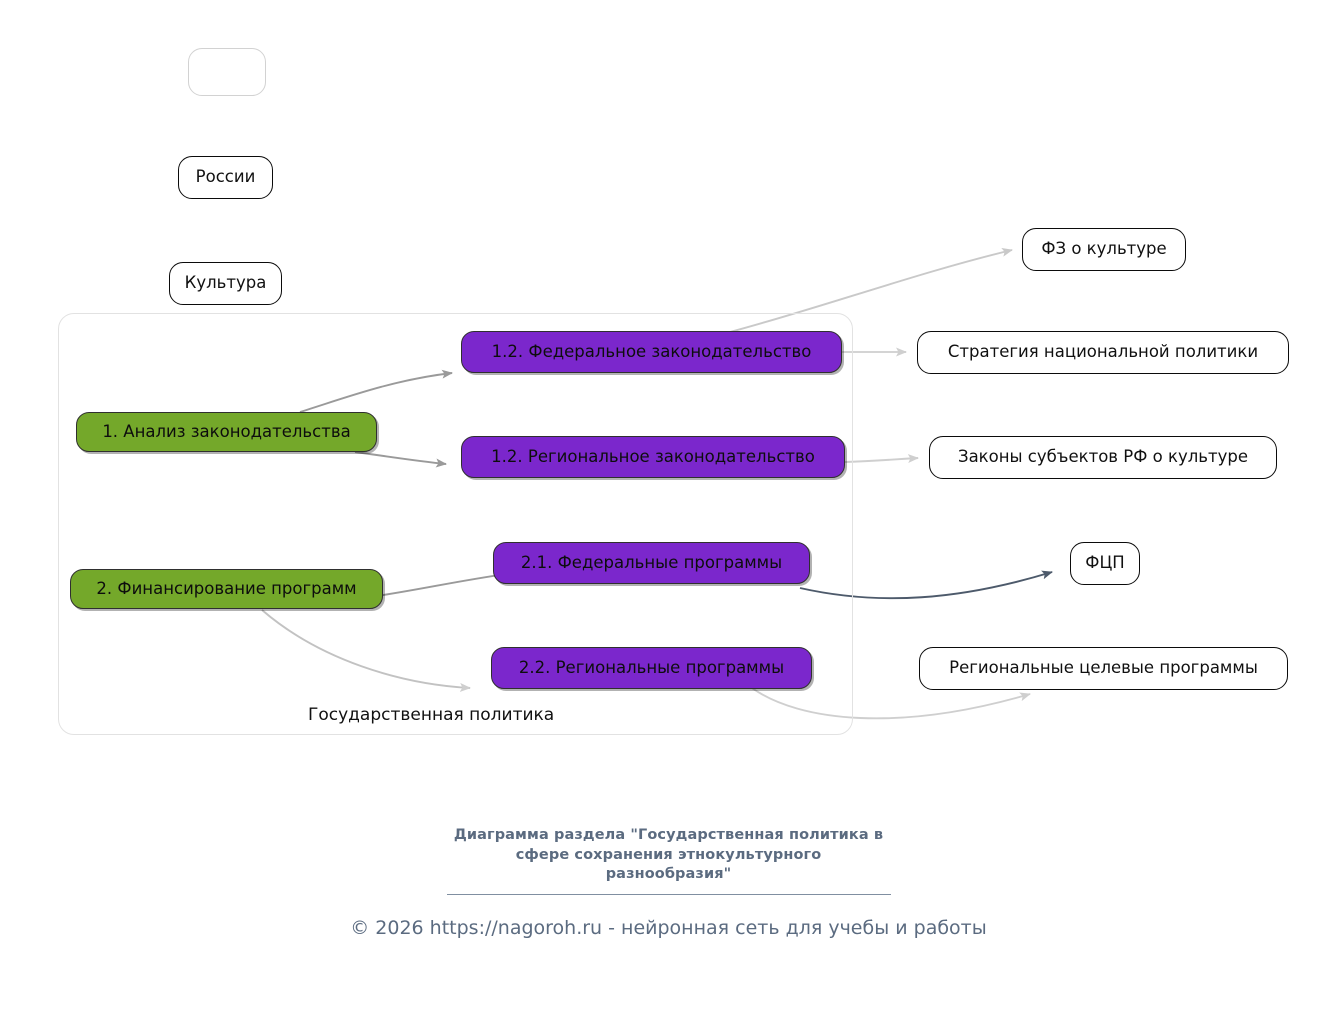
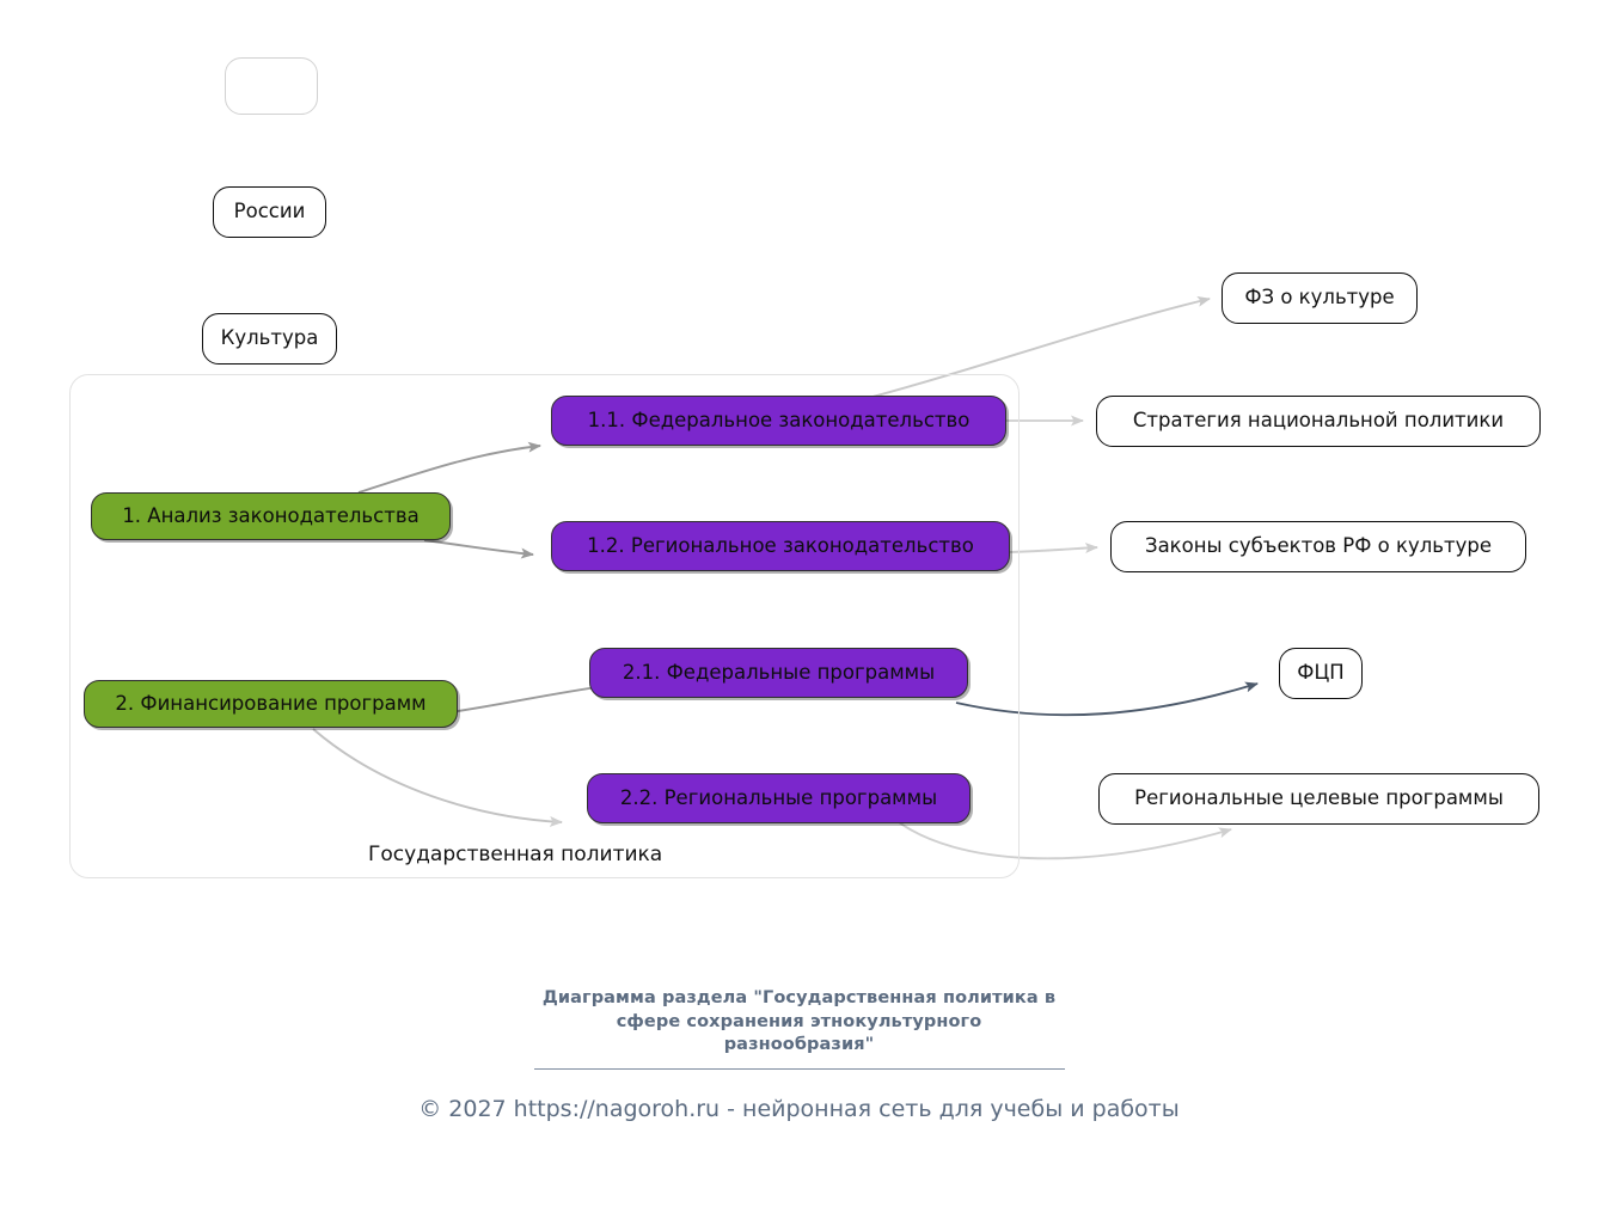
  России
  Культура
  1. Анализ законодательства
  2. Финансирование программ
- 1.2. Федеральное законодательство
+ 1.1. Федеральное законодательство
  1.2. Региональное законодательство
  2.1. Федеральные программы
  2.2. Региональные программы
  ФЗ о культуре
  Стратегия национальной политики
  Законы субъектов РФ о культуре
  ФЦП
  Региональные целевые программы
  Государственная политика
  Диаграмма раздела "Государственная политика в
  сфере сохранения этнокультурного
  разнообразия"
- © 2026 https://nagoroh.ru - нейронная сеть для учебы и работы
+ © 2027 https://nagoroh.ru - нейронная сеть для учебы и работы
